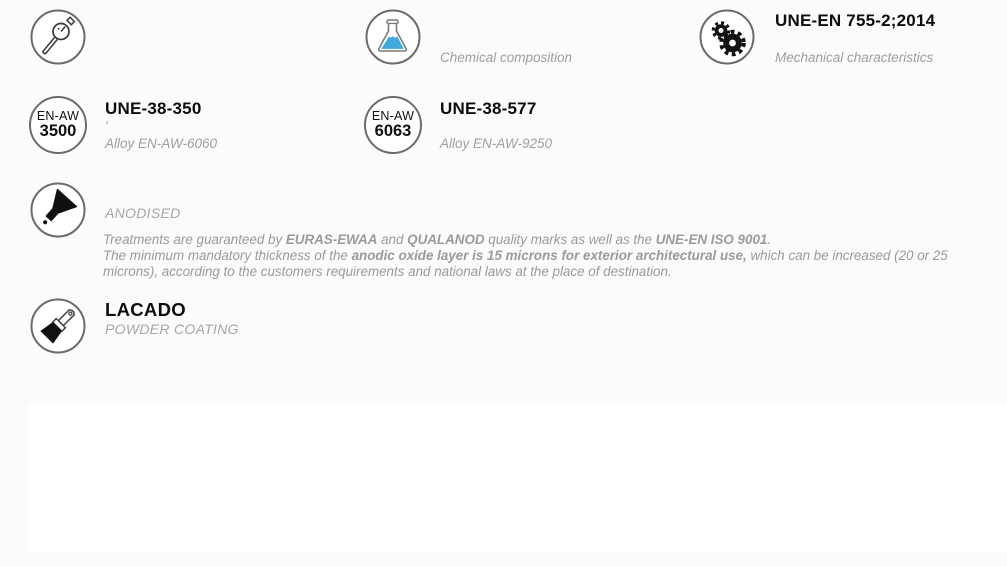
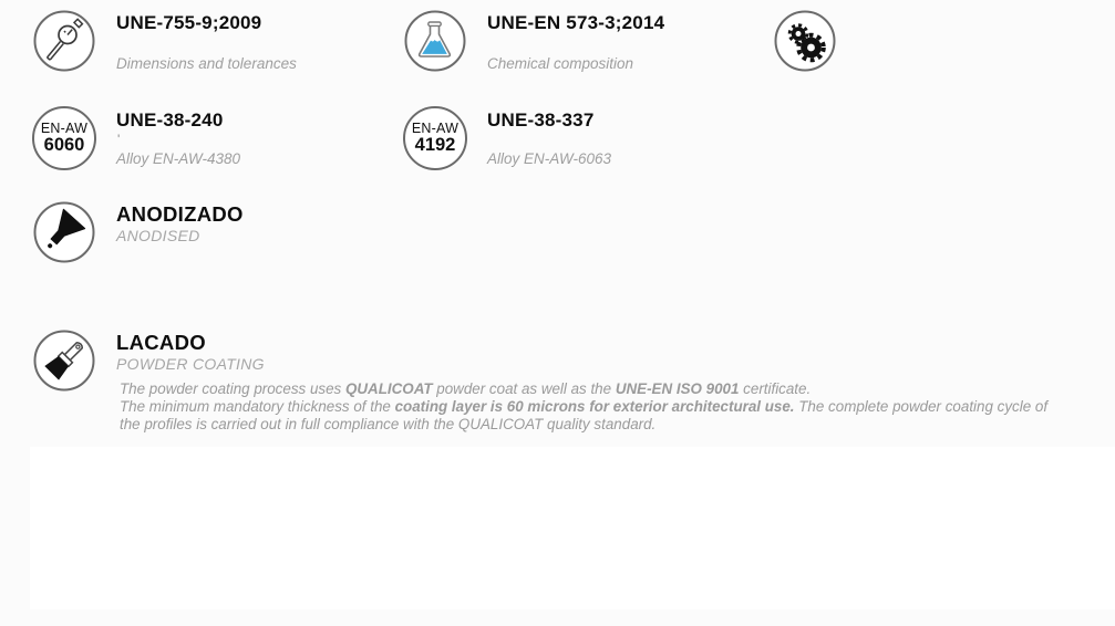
+ UNE-755-9;2009
+ Dimensions and tolerances
+ UNE-EN 573-3;2014
  Chemical composition
- UNE-EN 755-2;2014
- Mechanical characteristics
  EN-AW
- 3500
+ 6060
- UNE-38-350
+ UNE-38-240
  '
- Alloy EN-AW-6060
+ Alloy EN-AW-4380
  EN-AW
- 6063
+ 4192
- UNE-38-577
+ UNE-38-337
- Alloy EN-AW-9250
+ Alloy EN-AW-6063
+ ANODIZADO
  ANODISED
- Treatments are guaranteed by EURAS-EWAA and QUALANOD quality marks as well as the UNE-EN ISO 9001.
- The minimum mandatory thickness of the anodic oxide layer is 15 microns for exterior architectural use, which can be increased (20 or 25
- microns), according to the customers requirements and national laws at the place of destination.
  LACADO
  POWDER COATING
+ The powder coating process uses QUALICOAT powder coat as well as the UNE-EN ISO 9001 certificate.
+ The minimum mandatory thickness of the coating layer is 60 microns for exterior architectural use. The complete powder coating cycle of
+ the profiles is carried out in full compliance with the QUALICOAT quality standard.
